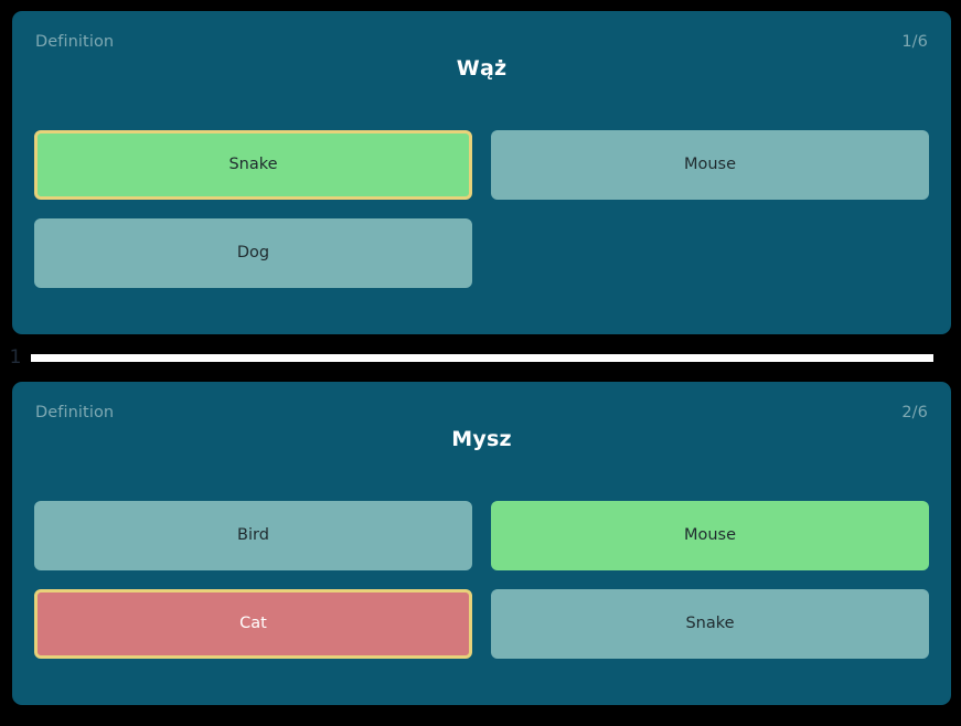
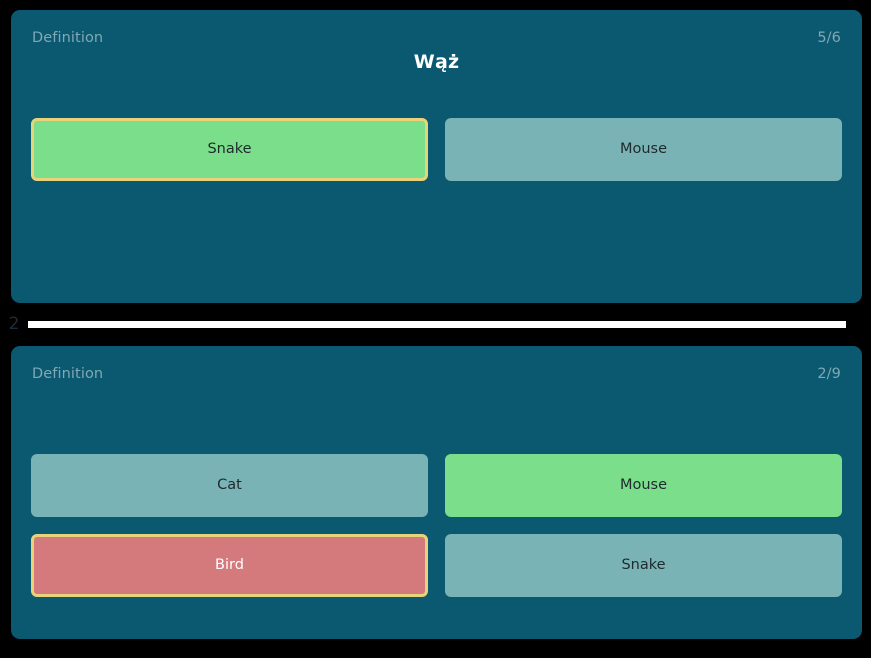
  Definition
- 1/6
+ 5/6
  Wąż
  Snake
  Mouse
- Dog
- 1
+ 2
  Definition
- 2/6
+ 2/9
- Mysz
- Bird
+ Cat
  Mouse
- Cat
+ Bird
  Snake
